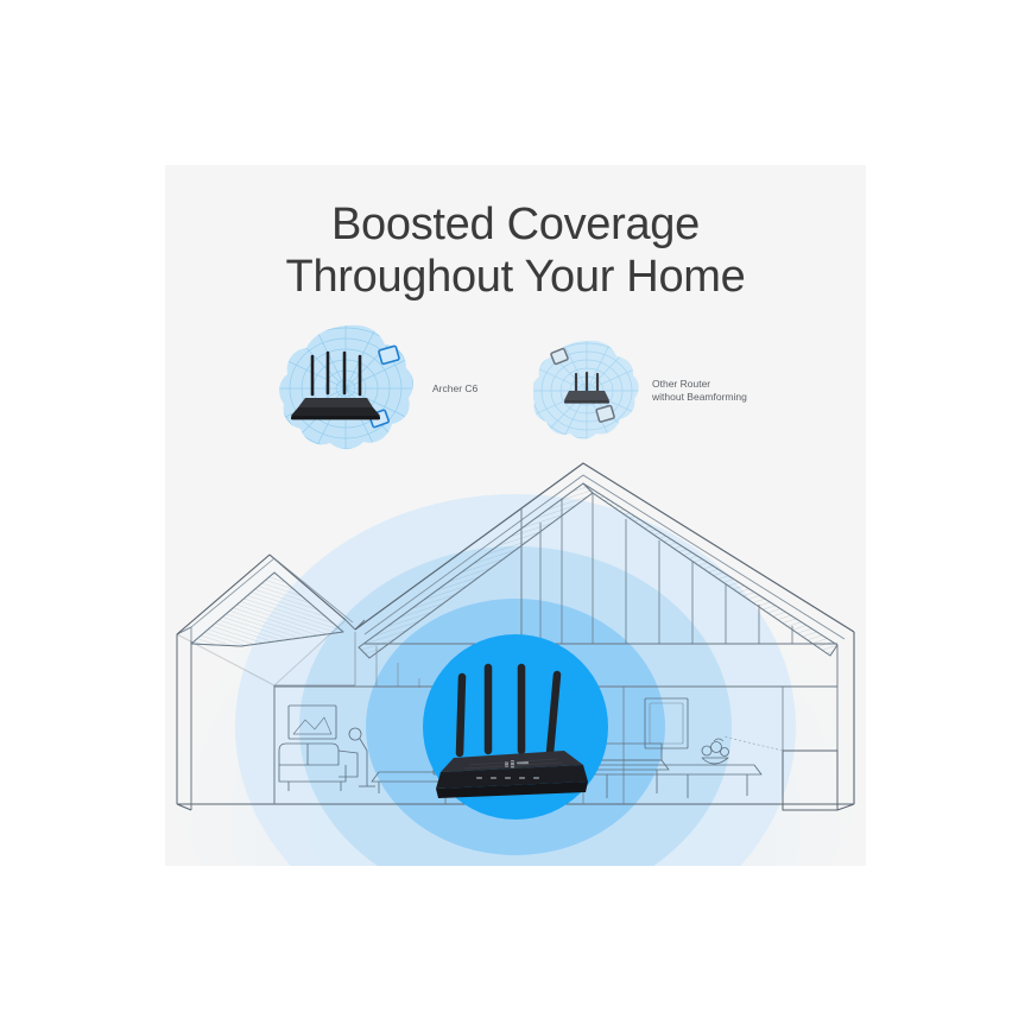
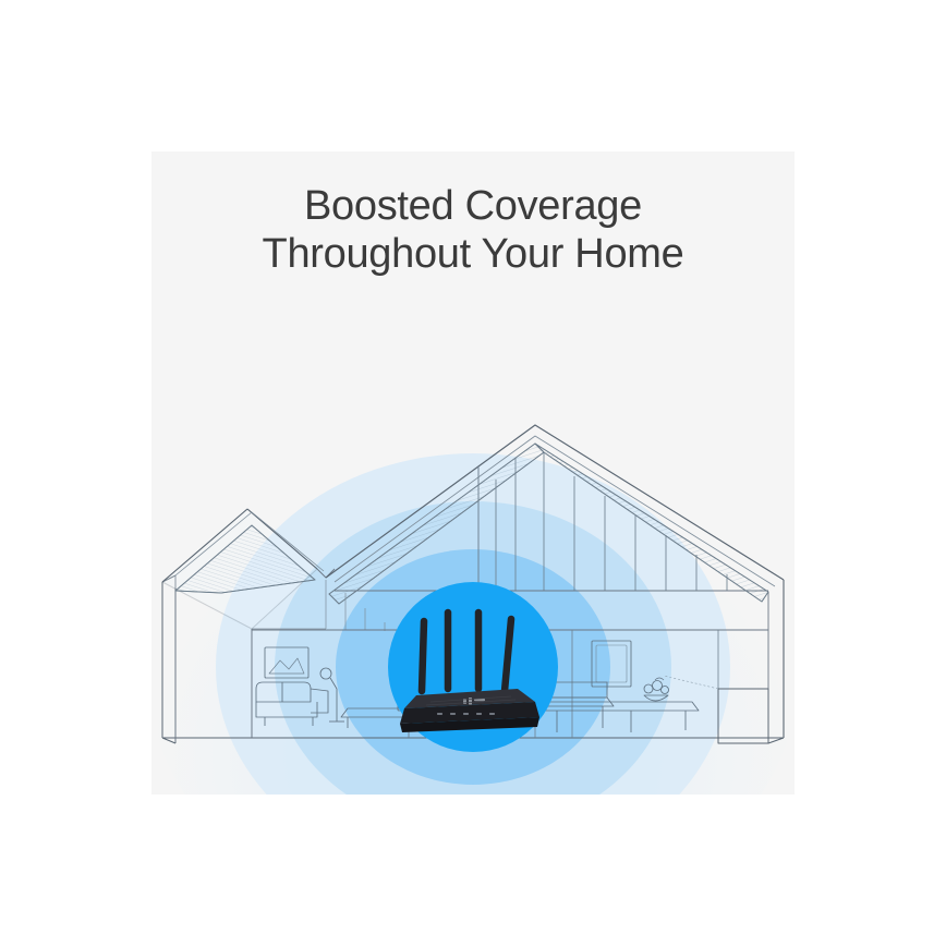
  Boosted Coverage
  Throughout Your Home
- Archer C6
- Other Router
- without Beamforming
